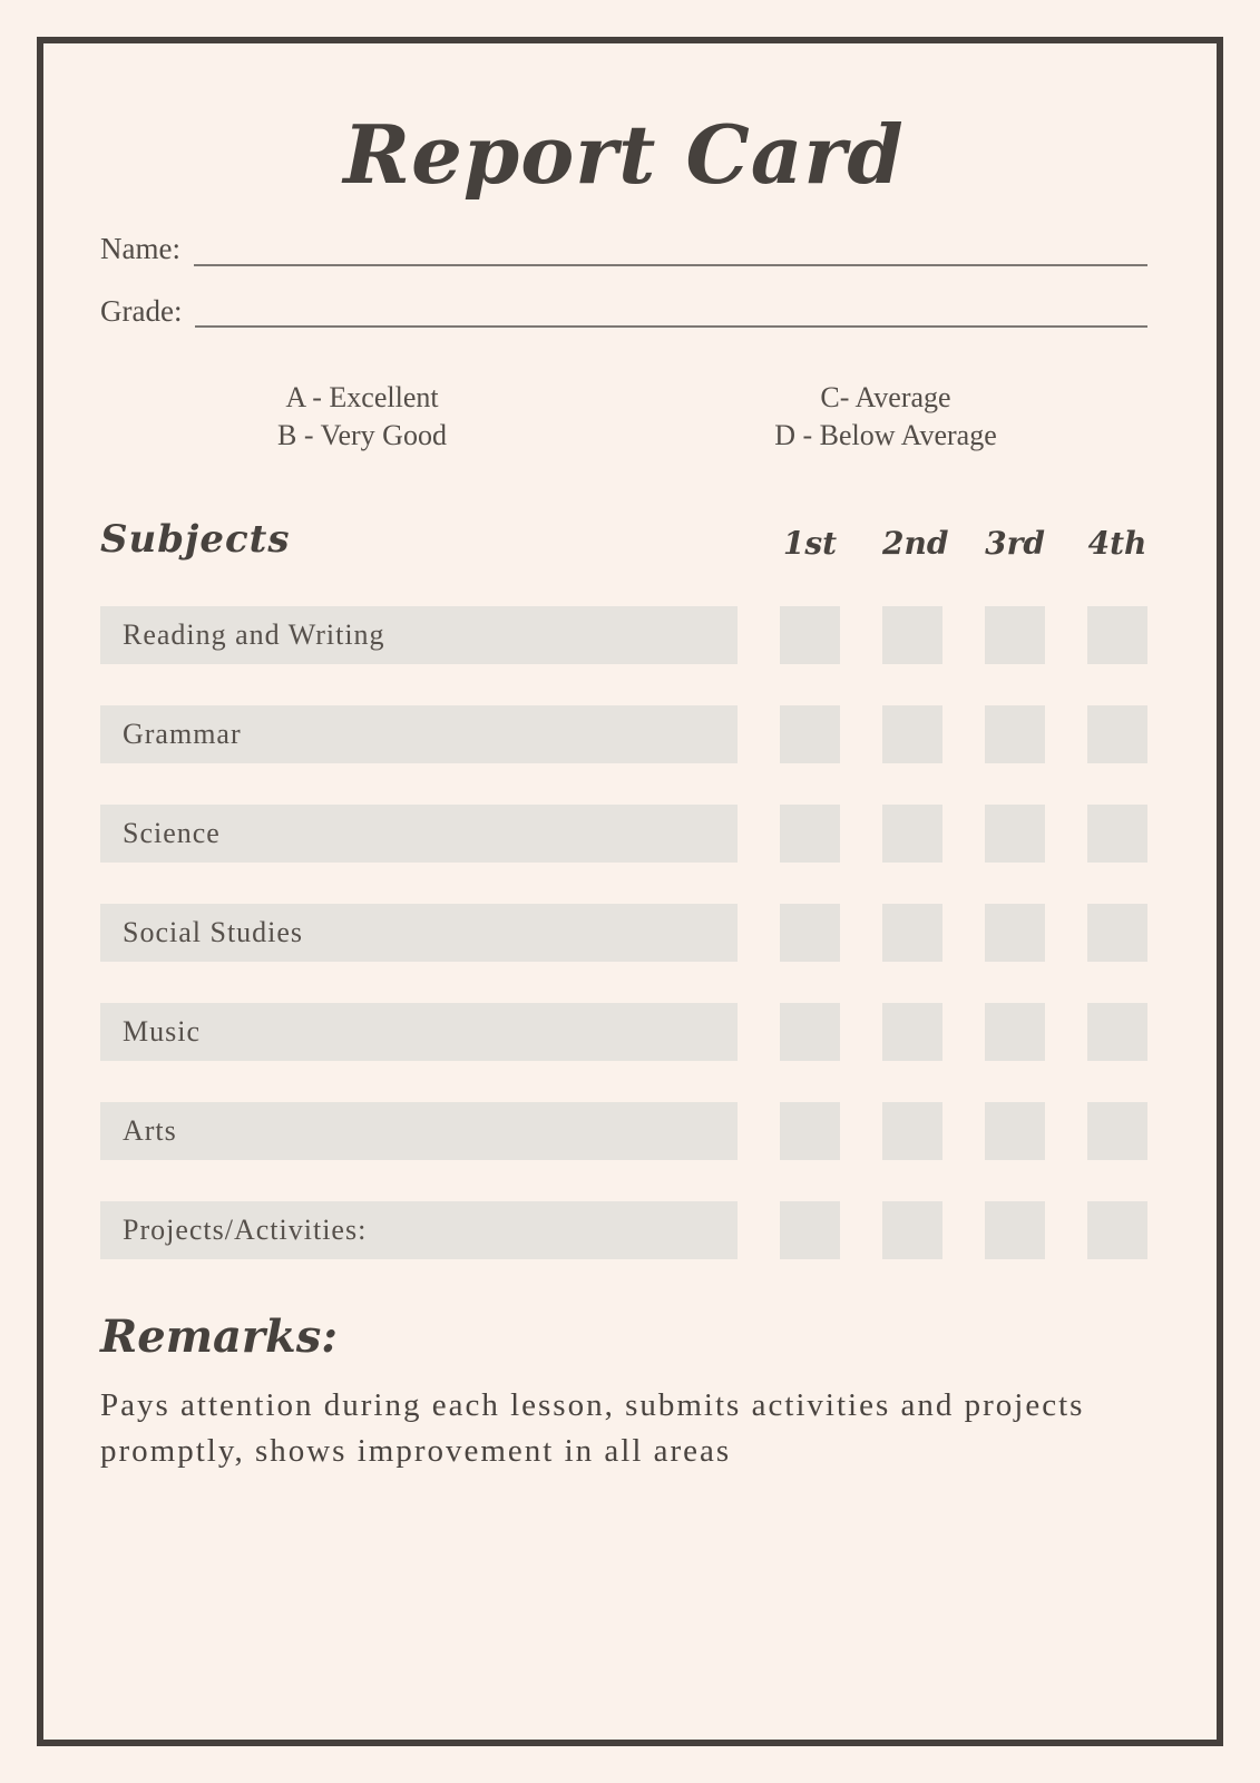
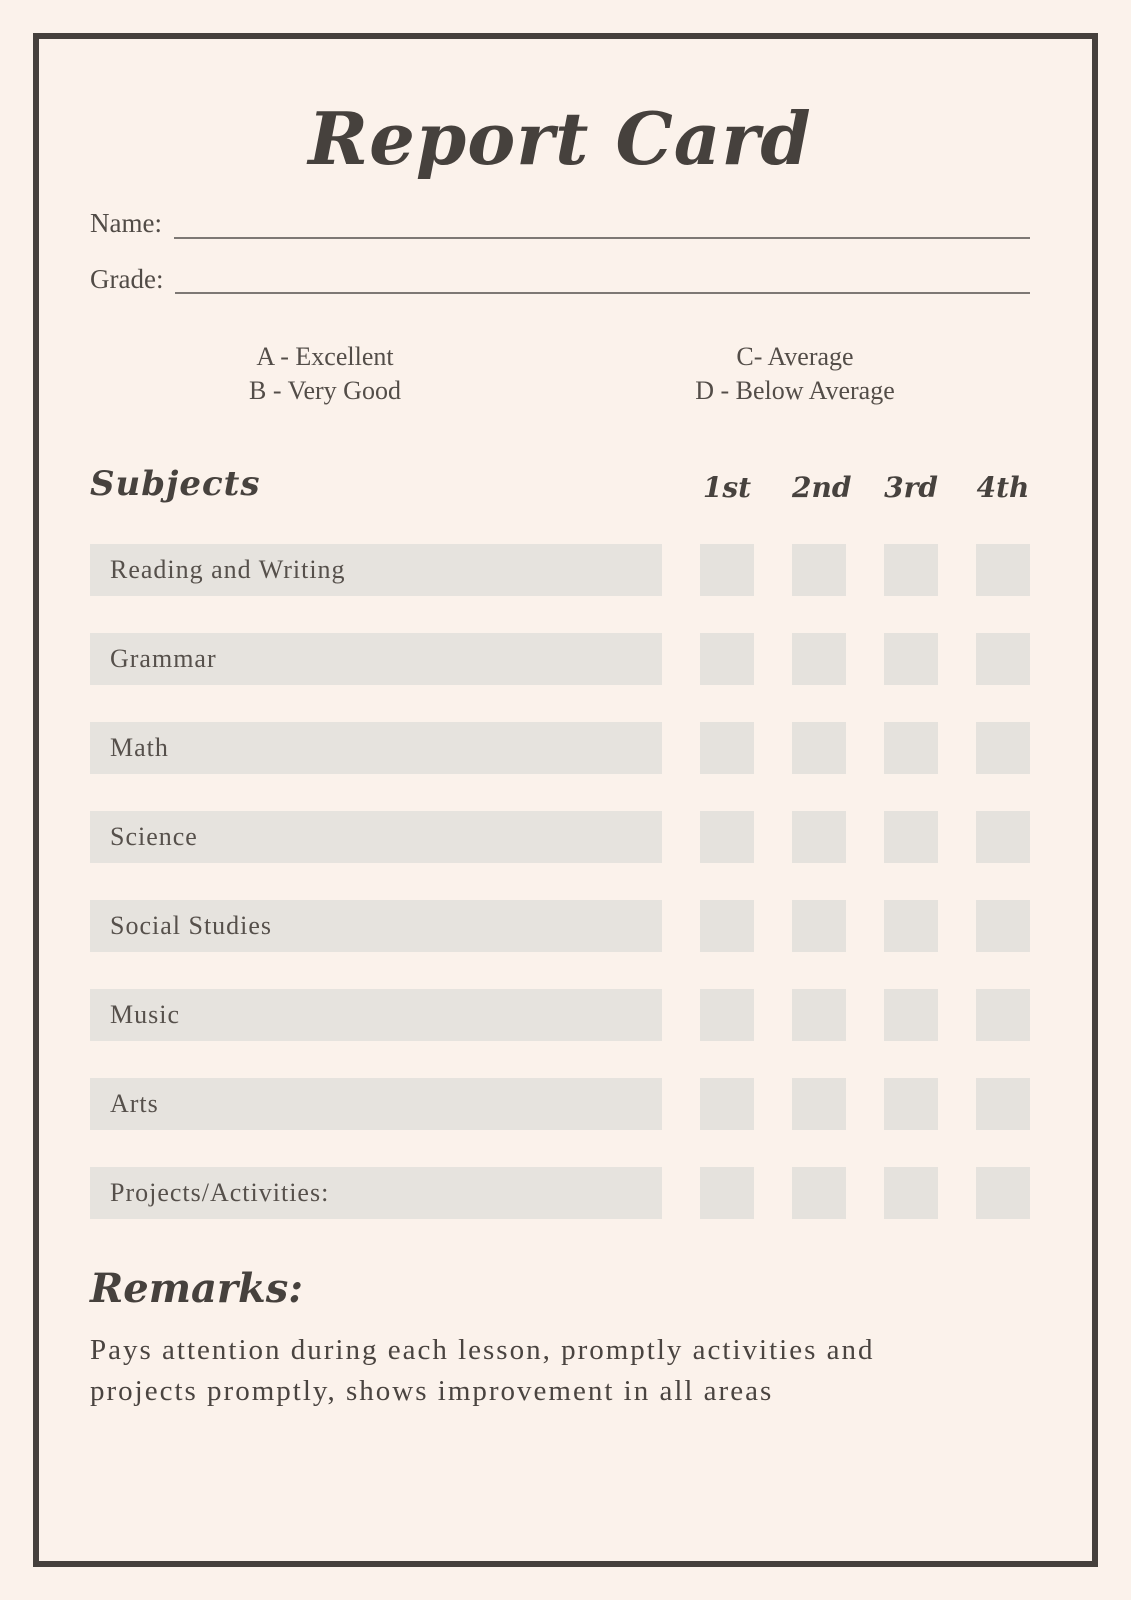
  Report Card
  Name:
  Grade:
  A - Excellent
  B - Very Good
  C- Average
  D - Below Average
  Subjects
  1st
  2nd
  3rd
  4th
  Reading and Writing
  Grammar
+ Math
  Science
  Social Studies
  Music
  Arts
  Projects/Activities:
  Remarks:
- Pays attention during each lesson, submits activities and projects promptly, shows improvement in all areas
+ Pays attention during each lesson, promptly activities and projects promptly, shows improvement in all areas
